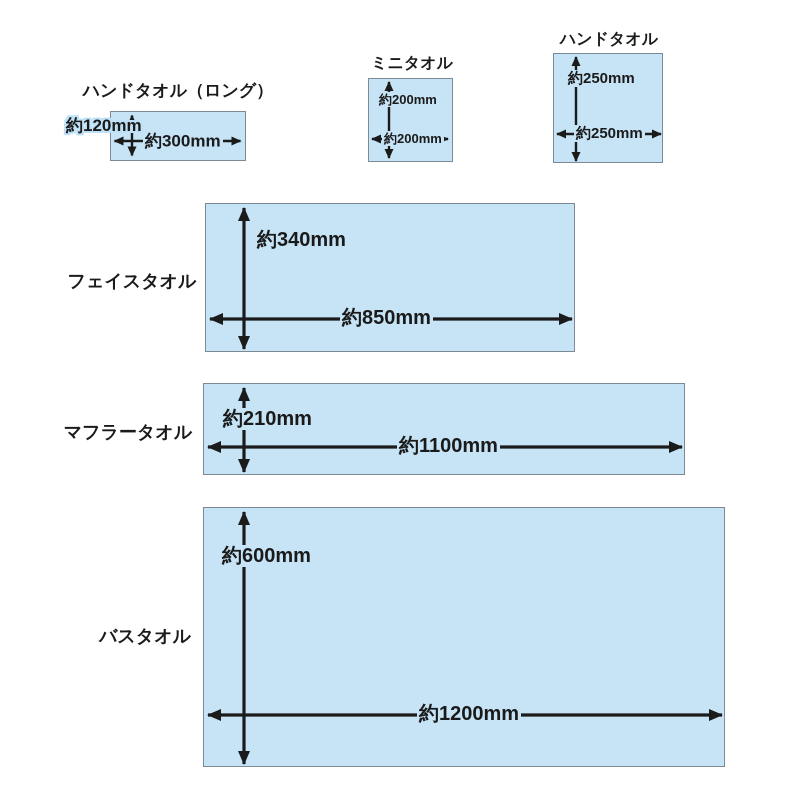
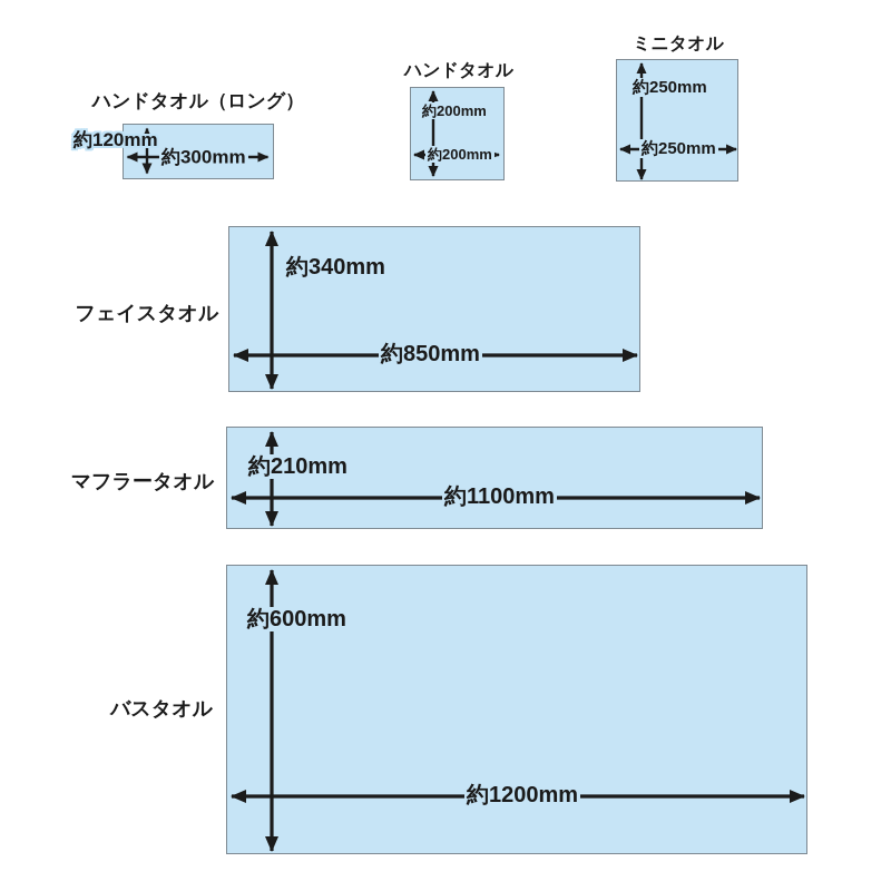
  ハンドタオル（ロング）
  約120mm
  約300mm
- ミニタオル
+ ハンドタオル
  約200mm
  約200mm
- ハンドタオル
+ ミニタオル
  約250mm
  約250mm
  フェイスタオル
  約340mm
  約850mm
  マフラータオル
  約210mm
  約1100mm
  バスタオル
  約600mm
  約1200mm
